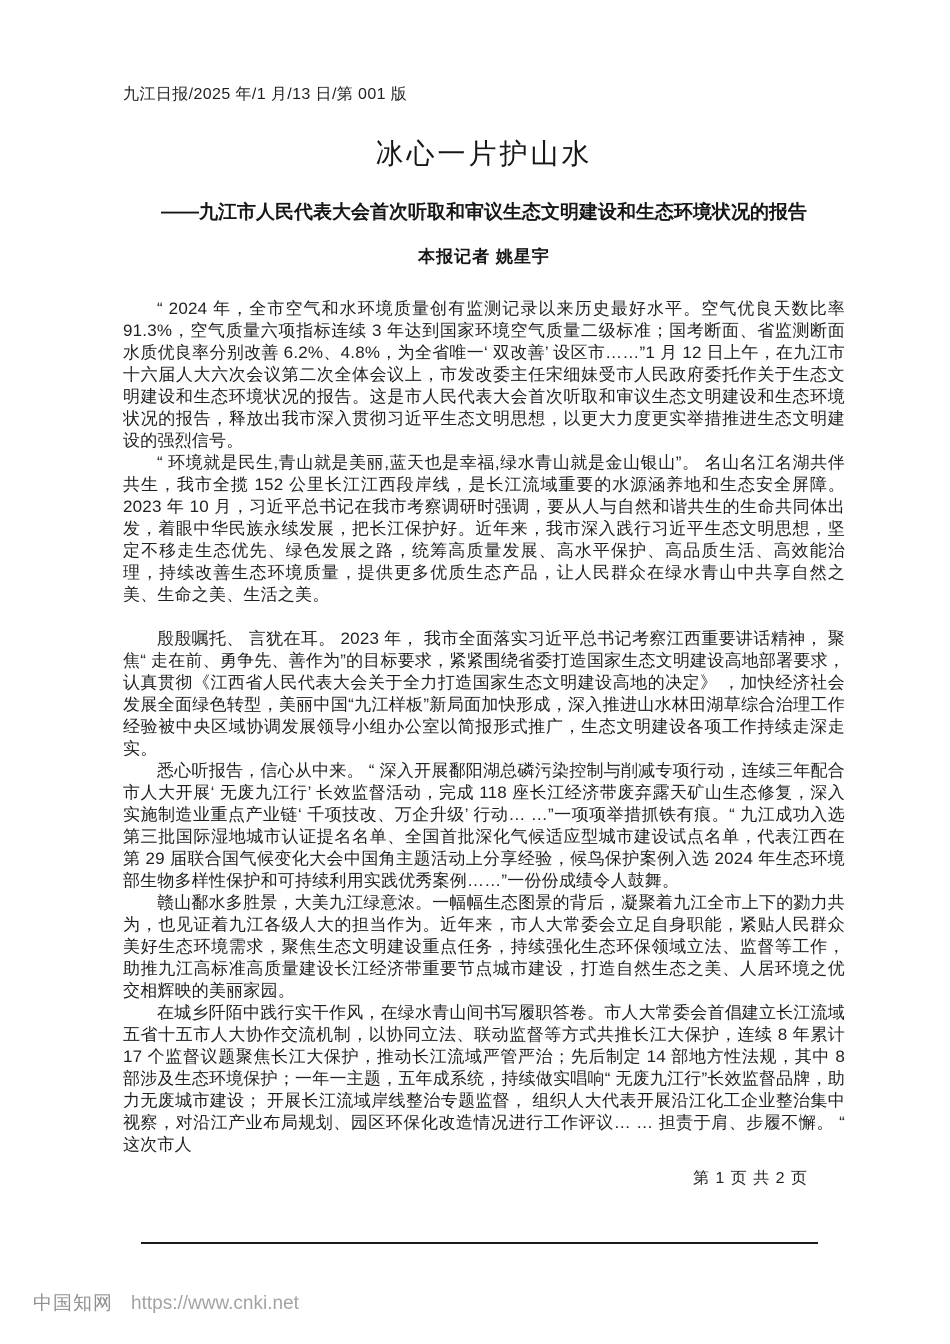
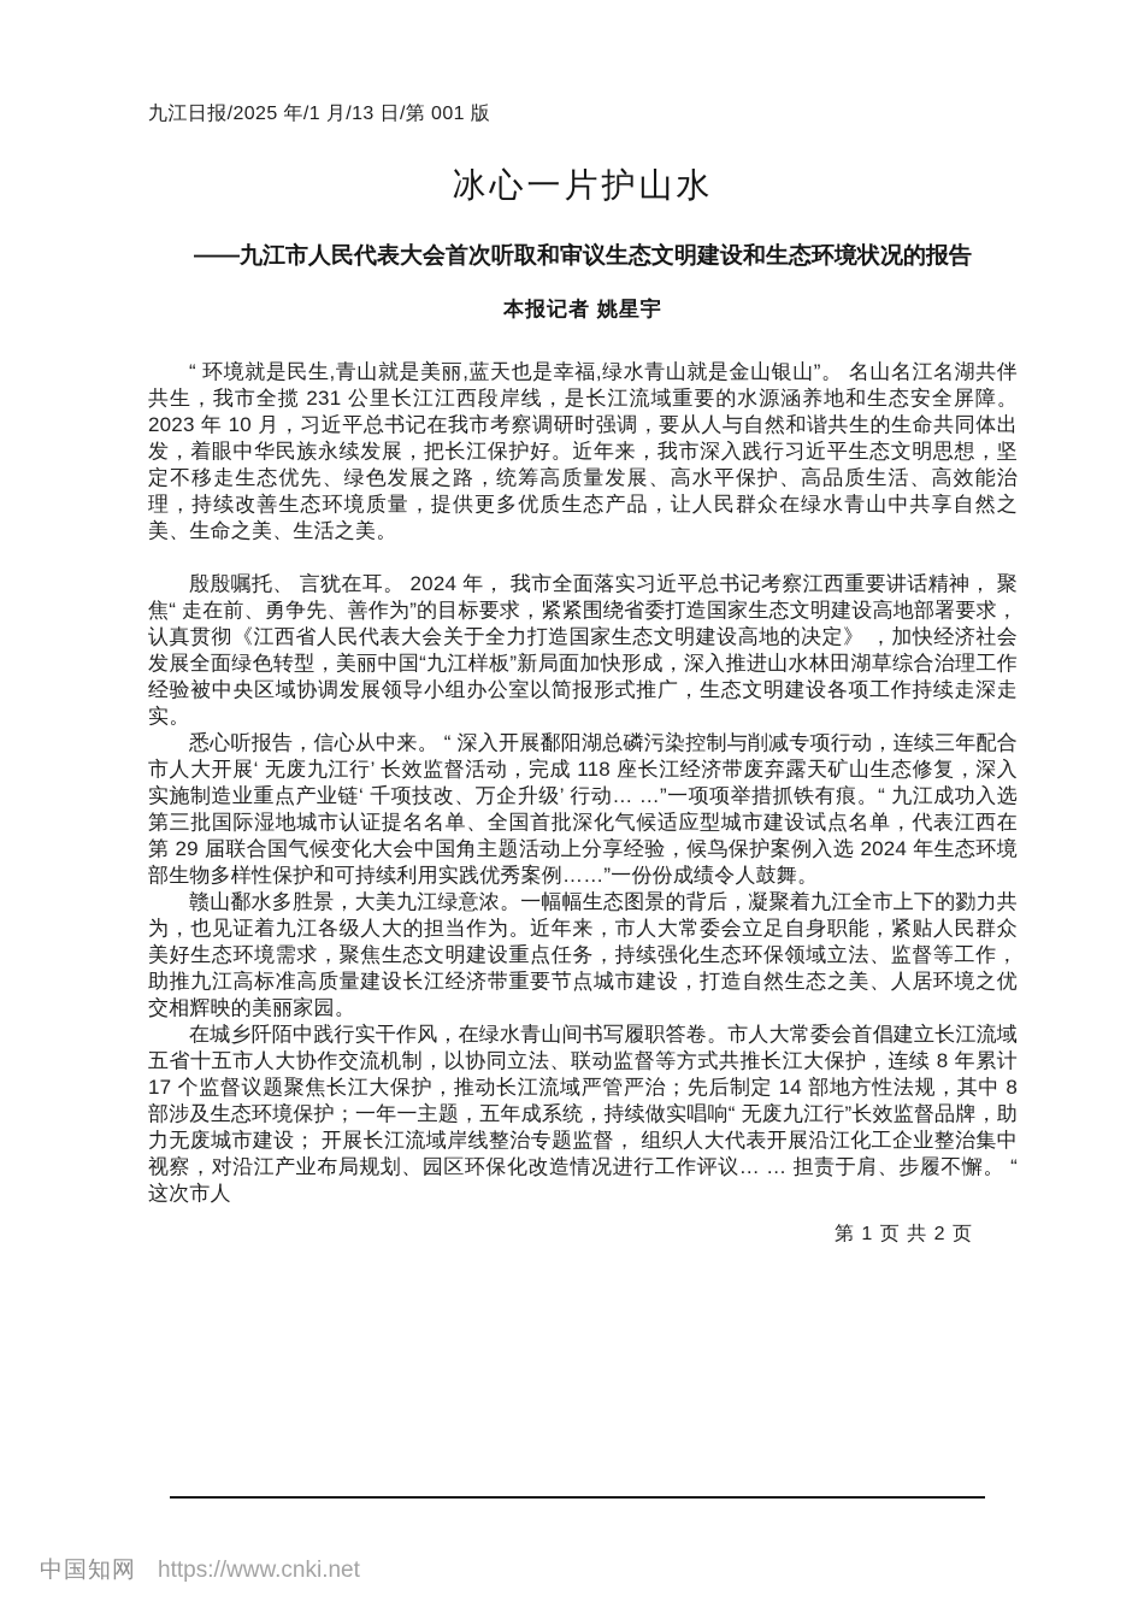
  九江日报/2025 年/1 月/13 日/第 001 版
  冰心一片护山水
  ——九江市人民代表大会首次听取和审议生态文明建设和生态环境状况的报告
  本报记者 姚星宇
- “ 2024 年，全市空气和水环境质量创有监测记录以来历史最好水平。空气优良天数比率 91.3%，空气质量六项指标连续 3 年达到国家环境空气质量二级标准；国考断面、省监测断面水质优良率分别改善 6.2%、4.8%，为全省唯一‘ 双改善’ 设区市……”1 月 12 日上午，在九江市十六届人大六次会议第二次全体会议上，市发改委主任宋细妹受市人民政府委托作关于生态文明建设和生态环境状况的报告。这是市人民代表大会首次听取和审议生态文明建设和生态环境状况的报告，释放出我市深入贯彻习近平生态文明思想，以更大力度更实举措推进生态文明建设的强烈信号。
- “ 环境就是民生,青山就是美丽,蓝天也是幸福,绿水青山就是金山银山”。 名山名江名湖共伴共生，我市全揽 152 公里长江江西段岸线，是长江流域重要的水源涵养地和生态安全屏障。2023 年 10 月，习近平总书记在我市考察调研时强调，要从人与自然和谐共生的生命共同体出发，着眼中华民族永续发展，把长江保护好。近年来，我市深入践行习近平生态文明思想，坚定不移走生态优先、绿色发展之路，统筹高质量发展、高水平保护、高品质生活、高效能治理，持续改善生态环境质量，提供更多优质生态产品，让人民群众在绿水青山中共享自然之美、生命之美、生活之美。
+ “ 环境就是民生,青山就是美丽,蓝天也是幸福,绿水青山就是金山银山”。 名山名江名湖共伴共生，我市全揽 231 公里长江江西段岸线，是长江流域重要的水源涵养地和生态安全屏障。2023 年 10 月，习近平总书记在我市考察调研时强调，要从人与自然和谐共生的生命共同体出发，着眼中华民族永续发展，把长江保护好。近年来，我市深入践行习近平生态文明思想，坚定不移走生态优先、绿色发展之路，统筹高质量发展、高水平保护、高品质生活、高效能治理，持续改善生态环境质量，提供更多优质生态产品，让人民群众在绿水青山中共享自然之美、生命之美、生活之美。
- 殷殷嘱托、 言犹在耳。 2023 年， 我市全面落实习近平总书记考察江西重要讲话精神， 聚焦“ 走在前、勇争先、善作为”的目标要求，紧紧围绕省委打造国家生态文明建设高地部署要求，认真贯彻《江西省人民代表大会关于全力打造国家生态文明建设高地的决定》 ，加快经济社会发展全面绿色转型，美丽中国“九江样板”新局面加快形成，深入推进山水林田湖草综合治理工作经验被中央区域协调发展领导小组办公室以简报形式推广，生态文明建设各项工作持续走深走实。
+ 殷殷嘱托、 言犹在耳。 2024 年， 我市全面落实习近平总书记考察江西重要讲话精神， 聚焦“ 走在前、勇争先、善作为”的目标要求，紧紧围绕省委打造国家生态文明建设高地部署要求，认真贯彻《江西省人民代表大会关于全力打造国家生态文明建设高地的决定》 ，加快经济社会发展全面绿色转型，美丽中国“九江样板”新局面加快形成，深入推进山水林田湖草综合治理工作经验被中央区域协调发展领导小组办公室以简报形式推广，生态文明建设各项工作持续走深走实。
  悉心听报告，信心从中来。 “ 深入开展鄱阳湖总磷污染控制与削减专项行动，连续三年配合市人大开展‘ 无废九江行’ 长效监督活动，完成 118 座长江经济带废弃露天矿山生态修复，深入实施制造业重点产业链‘ 千项技改、万企升级’ 行动… …”一项项举措抓铁有痕。“ 九江成功入选第三批国际湿地城市认证提名名单、全国首批深化气候适应型城市建设试点名单，代表江西在第 29 届联合国气候变化大会中国角主题活动上分享经验，候鸟保护案例入选 2024 年生态环境部生物多样性保护和可持续利用实践优秀案例……”一份份成绩令人鼓舞。
  赣山鄱水多胜景，大美九江绿意浓。一幅幅生态图景的背后，凝聚着九江全市上下的勠力共为，也见证着九江各级人大的担当作为。近年来，市人大常委会立足自身职能，紧贴人民群众美好生态环境需求，聚焦生态文明建设重点任务，持续强化生态环保领域立法、监督等工作，助推九江高标准高质量建设长江经济带重要节点城市建设，打造自然生态之美、人居环境之优交相辉映的美丽家园。
  在城乡阡陌中践行实干作风，在绿水青山间书写履职答卷。市人大常委会首倡建立长江流域五省十五市人大协作交流机制，以协同立法、联动监督等方式共推长江大保护，连续 8 年累计 17 个监督议题聚焦长江大保护，推动长江流域严管严治；先后制定 14 部地方性法规，其中 8 部涉及生态环境保护；一年一主题，五年成系统，持续做实唱响“ 无废九江行”长效监督品牌，助力无废城市建设； 开展长江流域岸线整治专题监督， 组织人大代表开展沿江化工企业整治集中视察，对沿江产业布局规划、园区环保化改造情况进行工作评议… … 担责于肩、步履不懈。 “ 这次市人
  第 1 页 共 2 页
  中国知网
  https://www.cnki.net
